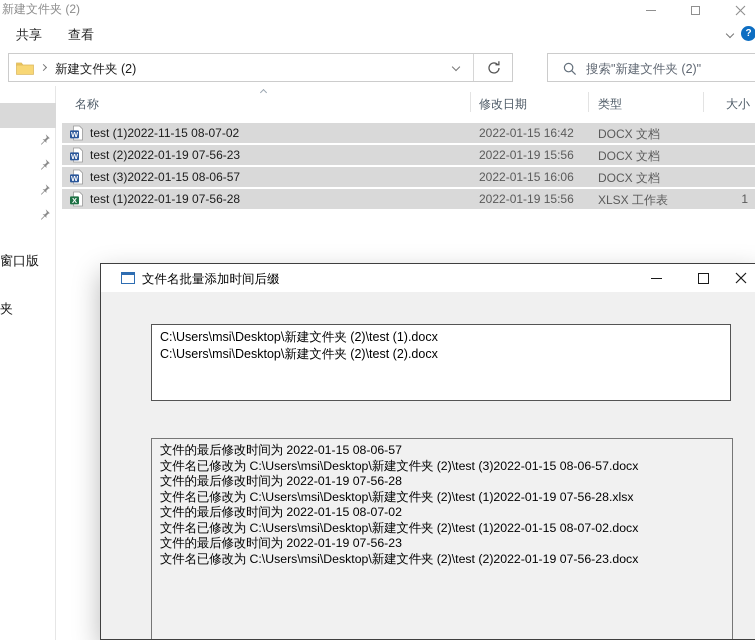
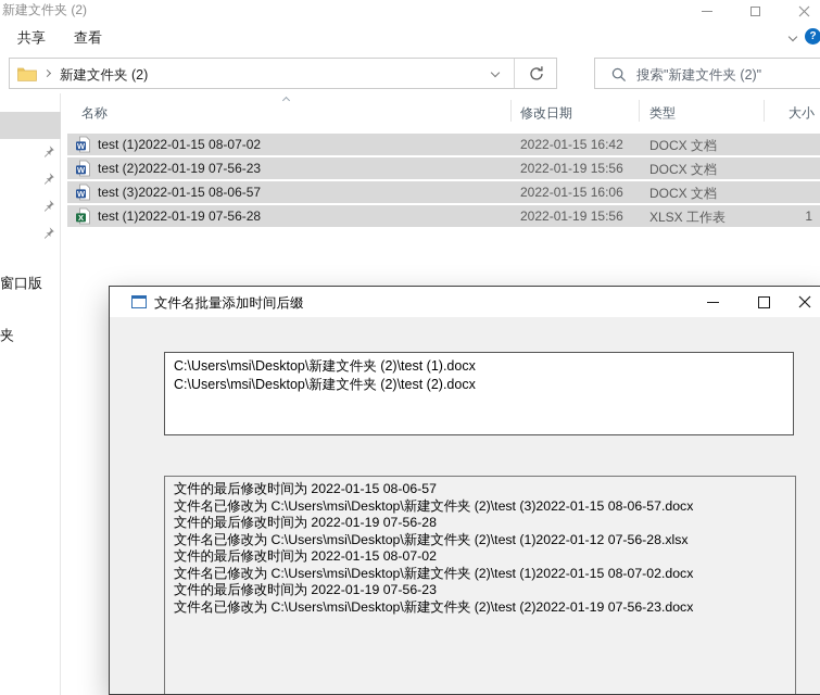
  新建文件夹 (2)
  共享
  查看
  ?
  新建文件夹 (2)
  搜索"新建文件夹 (2)"
  窗口版
  夹
  名称
  修改日期
  类型
  大小
  W
- test (1)2022-11-15 08-07-02
+ test (1)2022-01-15 08-07-02
  2022-01-15 16:42
  DOCX 文档
  W
  test (2)2022-01-19 07-56-23
  2022-01-19 15:56
  DOCX 文档
  W
  test (3)2022-01-15 08-06-57
  2022-01-15 16:06
  DOCX 文档
  X
  test (1)2022-01-19 07-56-28
  2022-01-19 15:56
  XLSX 工作表
  1
  文件名批量添加时间后缀
  C:\Users\msi\Desktop\新建文件夹 (2)\test (1).docx
  C:\Users\msi\Desktop\新建文件夹 (2)\test (2).docx
  文件的最后修改时间为 2022-01-15 08-06-57
  文件名已修改为 C:\Users\msi\Desktop\新建文件夹 (2)\test (3)2022-01-15 08-06-57.docx
  文件的最后修改时间为 2022-01-19 07-56-28
- 文件名已修改为 C:\Users\msi\Desktop\新建文件夹 (2)\test (1)2022-01-19 07-56-28.xlsx
+ 文件名已修改为 C:\Users\msi\Desktop\新建文件夹 (2)\test (1)2022-01-12 07-56-28.xlsx
  文件的最后修改时间为 2022-01-15 08-07-02
  文件名已修改为 C:\Users\msi\Desktop\新建文件夹 (2)\test (1)2022-01-15 08-07-02.docx
  文件的最后修改时间为 2022-01-19 07-56-23
  文件名已修改为 C:\Users\msi\Desktop\新建文件夹 (2)\test (2)2022-01-19 07-56-23.docx
